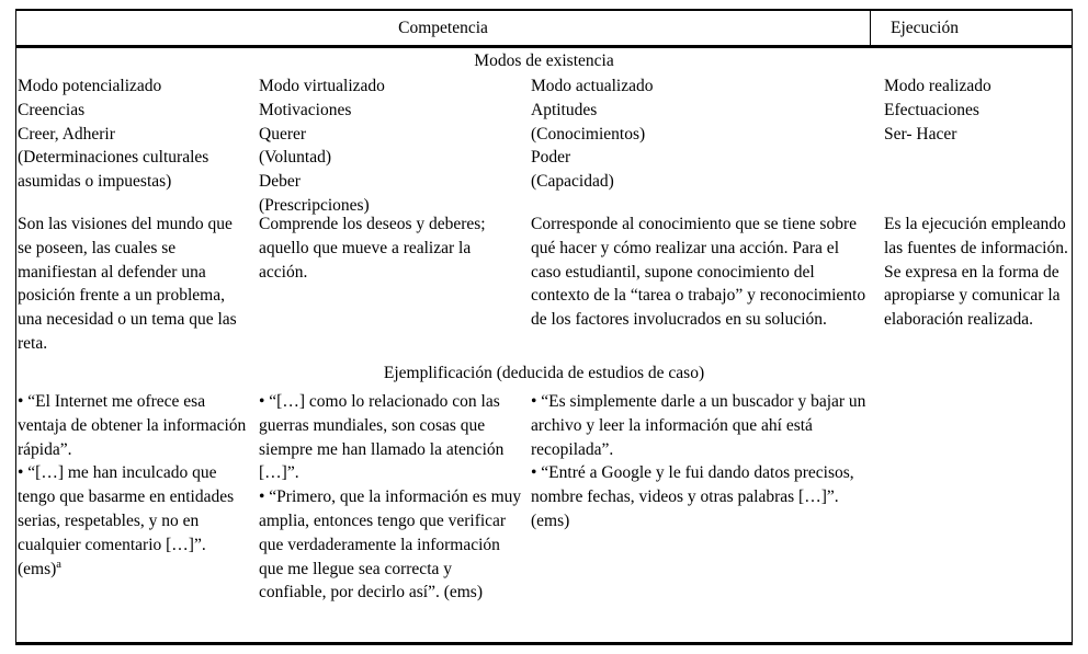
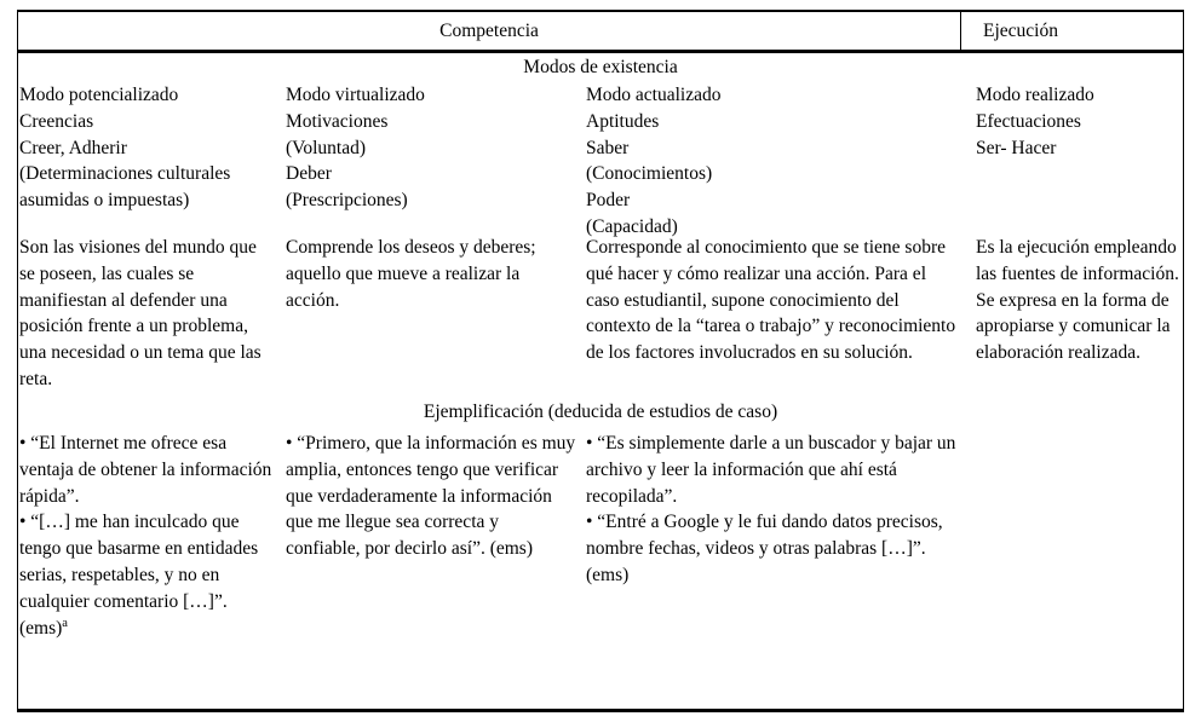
  Competencia
  Ejecución
  Modos de existencia
  Modo potencializado
  Creencias
  Creer, Adherir
  (Determinaciones culturales
  asumidas o impuestas)
  Modo virtualizado
  Motivaciones
- Querer
  (Voluntad)
  Deber
  (Prescripciones)
  Modo actualizado
  Aptitudes
+ Saber
  (Conocimientos)
  Poder
  (Capacidad)
  Modo realizado
  Efectuaciones
  Ser- Hacer
  Son las visiones del mundo que se poseen, las cuales se manifiestan al defender una posición frente a un problema, una necesidad o un tema que las reta.
  Comprende los deseos y deberes; aquello que mueve a realizar la acción.
  Corresponde al conocimiento que se tiene sobre qué hacer y cómo realizar una acción. Para el caso estudiantil, supone conocimiento del contexto de la “tarea o trabajo” y reconocimiento de los factores involucrados en su solución.
  Es la ejecución empleando las fuentes de información. Se expresa en la forma de apropiarse y comunicar la elaboración realizada.
  Ejemplificación (deducida de estudios de caso)
  • “El Internet me ofrece esa ventaja de obtener la información rápida”.
  • “[…] me han inculcado que tengo que basarme en entidades serias, respetables, y no en cualquier comentario […]”. (ems)a
- • “[…] como lo relacionado con las guerras mundiales, son cosas que siempre me han llamado la atención […]”.
  • “Primero, que la información es muy amplia, entonces tengo que verificar que verdaderamente la información que me llegue sea correcta y confiable, por decirlo así”. (ems)
  • “Es simplemente darle a un buscador y bajar un archivo y leer la información que ahí está recopilada”.
  • “Entré a Google y le fui dando datos precisos, nombre fechas, videos y otras palabras […]”. (ems)
